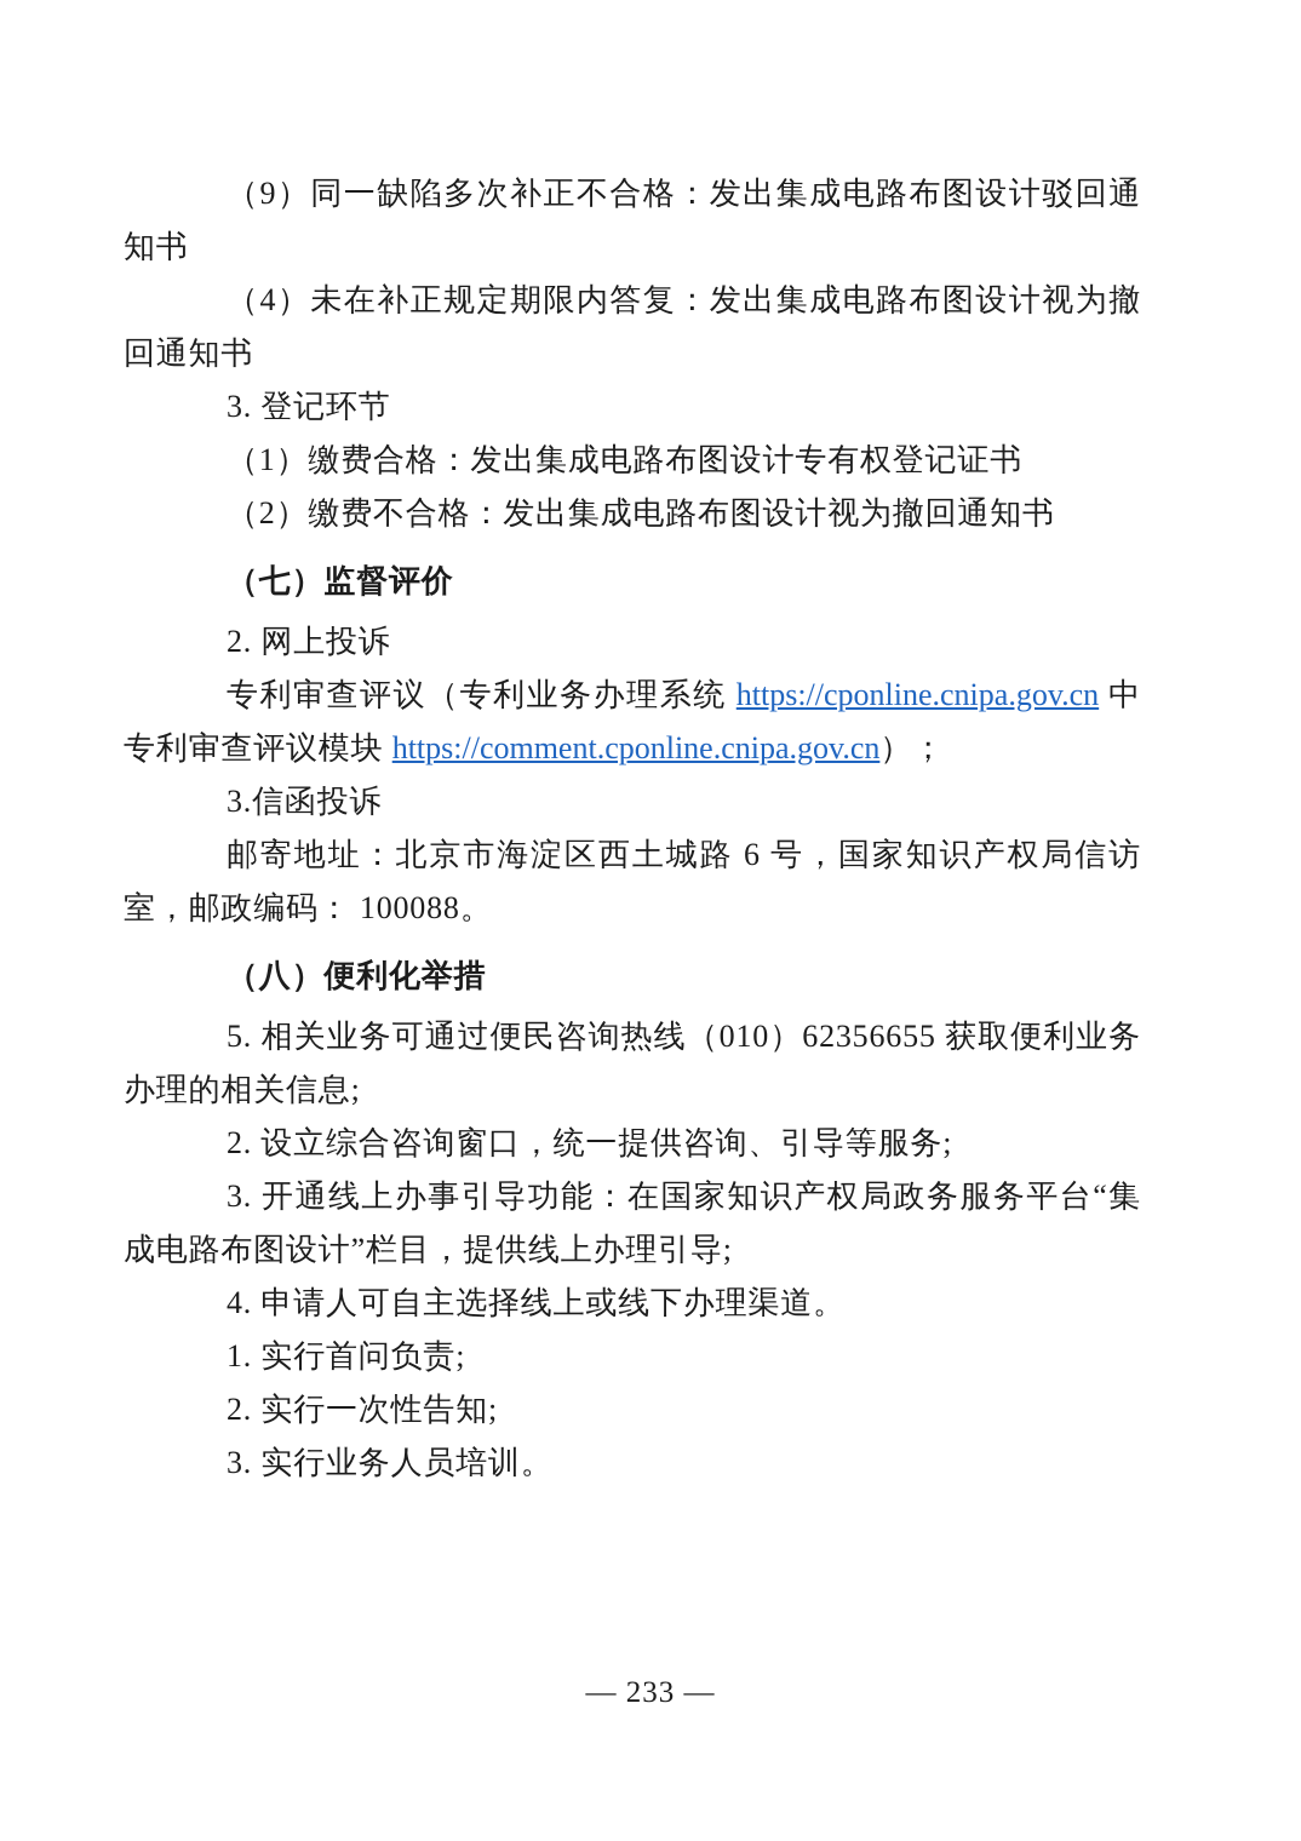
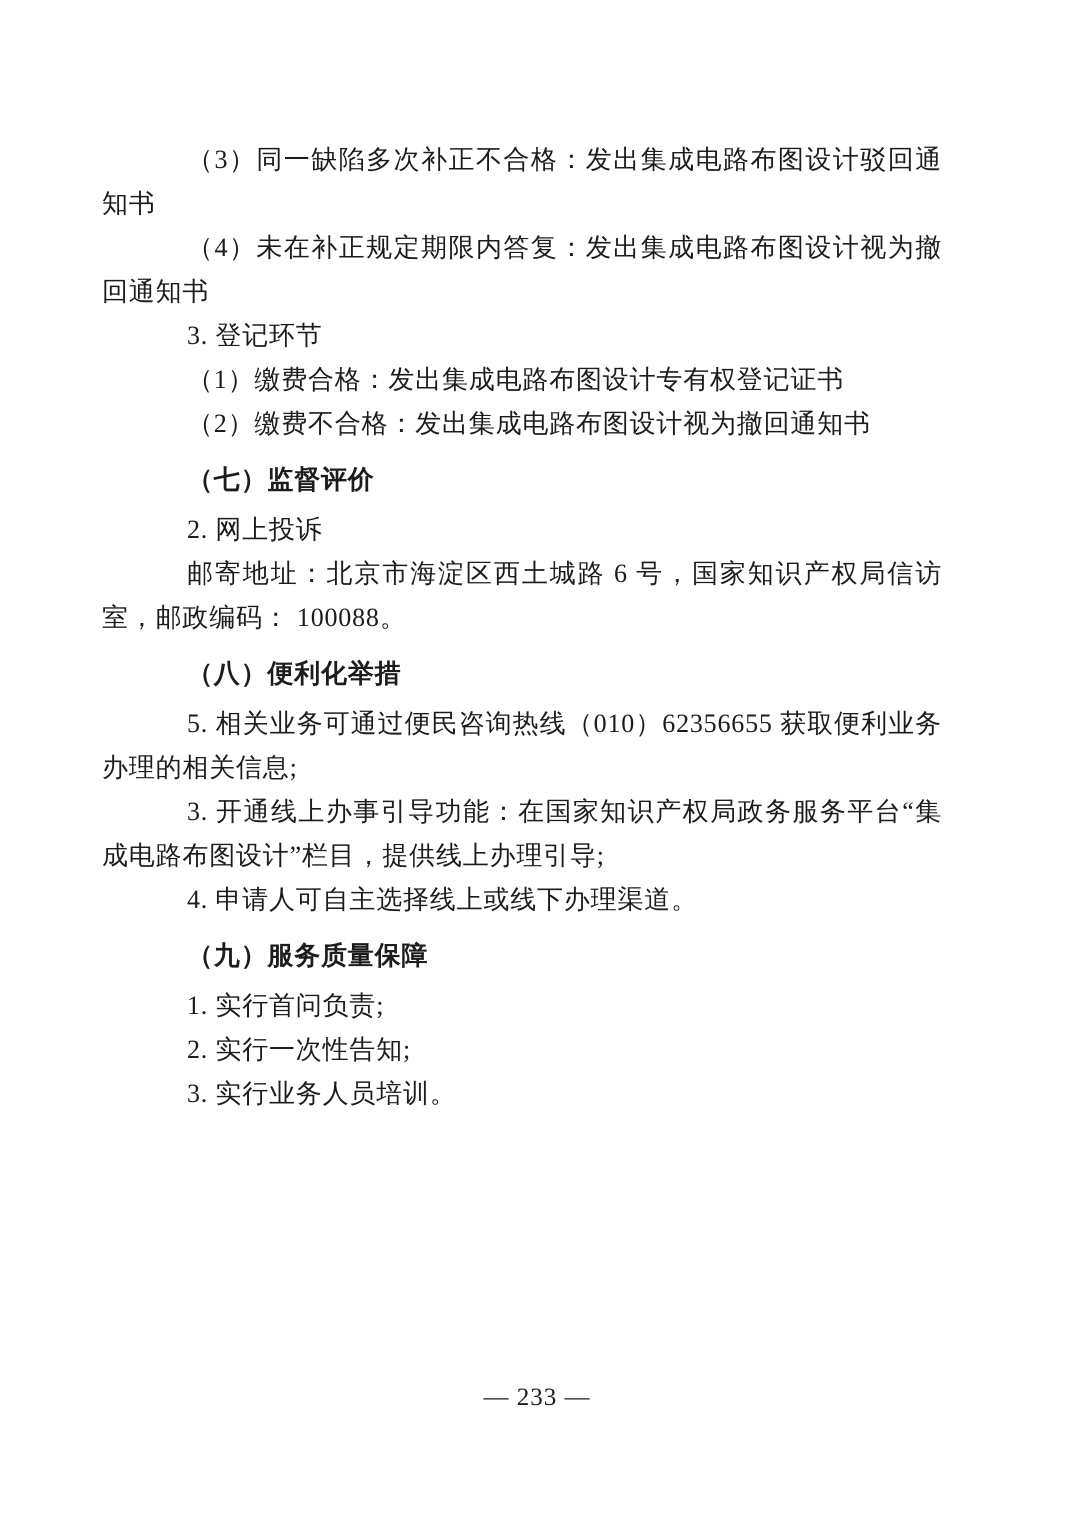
- （9）同一缺陷多次补正不合格：发出集成电路布图设计驳回通知书
+ （3）同一缺陷多次补正不合格：发出集成电路布图设计驳回通知书
  （4）未在补正规定期限内答复：发出集成电路布图设计视为撤回通知书
  3. 登记环节
  （1）缴费合格：发出集成电路布图设计专有权登记证书
  （2）缴费不合格：发出集成电路布图设计视为撤回通知书
  （七）监督评价
  2. 网上投诉
- 专利审查评议（专利业务办理系统 https://cponline.cnipa.gov.cn 中专利审查评议模块 https://comment.cponline.cnipa.gov.cn）；
- 3.信函投诉
  邮寄地址：北京市海淀区西土城路 6 号，国家知识产权局信访室，邮政编码： 100088。
  （八）便利化举措
  5. 相关业务可通过便民咨询热线（010）62356655 获取便利业务办理的相关信息;
- 2. 设立综合咨询窗口，统一提供咨询、引导等服务;
  3. 开通线上办事引导功能：在国家知识产权局政务服务平台“集成电路布图设计”栏目，提供线上办理引导;
  4. 申请人可自主选择线上或线下办理渠道。
+ （九）服务质量保障
  1. 实行首问负责;
  2. 实行一次性告知;
  3. 实行业务人员培训。
  — 233 —
